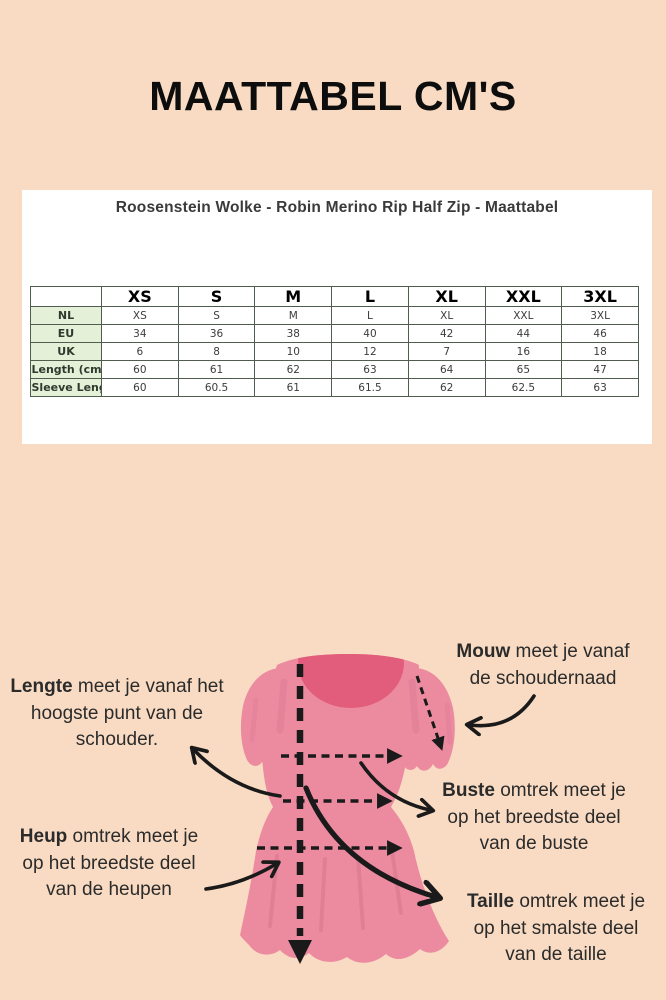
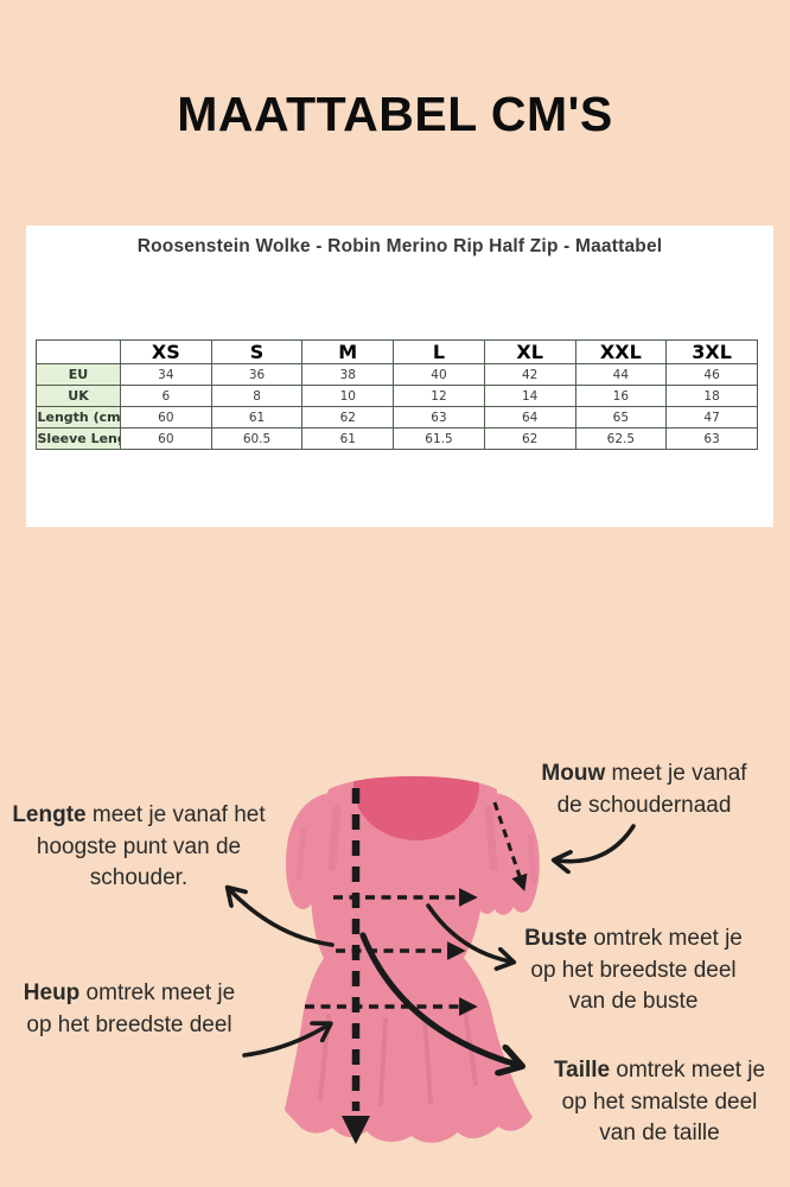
  MAATTABEL CM'S
  Roosenstein Wolke - Robin Merino Rip Half Zip - Maattabel
  	XS	S	M	L	XL	XXL	3XL
- NL	XS	S	M	L	XL	XXL	3XL
  EU	34	36	38	40	42	44	46
- UK	6	8	10	12	7	16	18
+ UK	6	8	10	12	14	16	18
  Length (cm	60	61	62	63	64	65	47
  Sleeve Len	60	60.5	61	61.5	62	62.5	63
  Lengte meet je vanaf het
  hoogste punt van de
  schouder.
  Mouw meet je vanaf
  de schoudernaad
  Buste omtrek meet je
  op het breedste deel
  van de buste
  Heup omtrek meet je
  op het breedste deel
- van de heupen
  Taille omtrek meet je
  op het smalste deel
  van de taille
